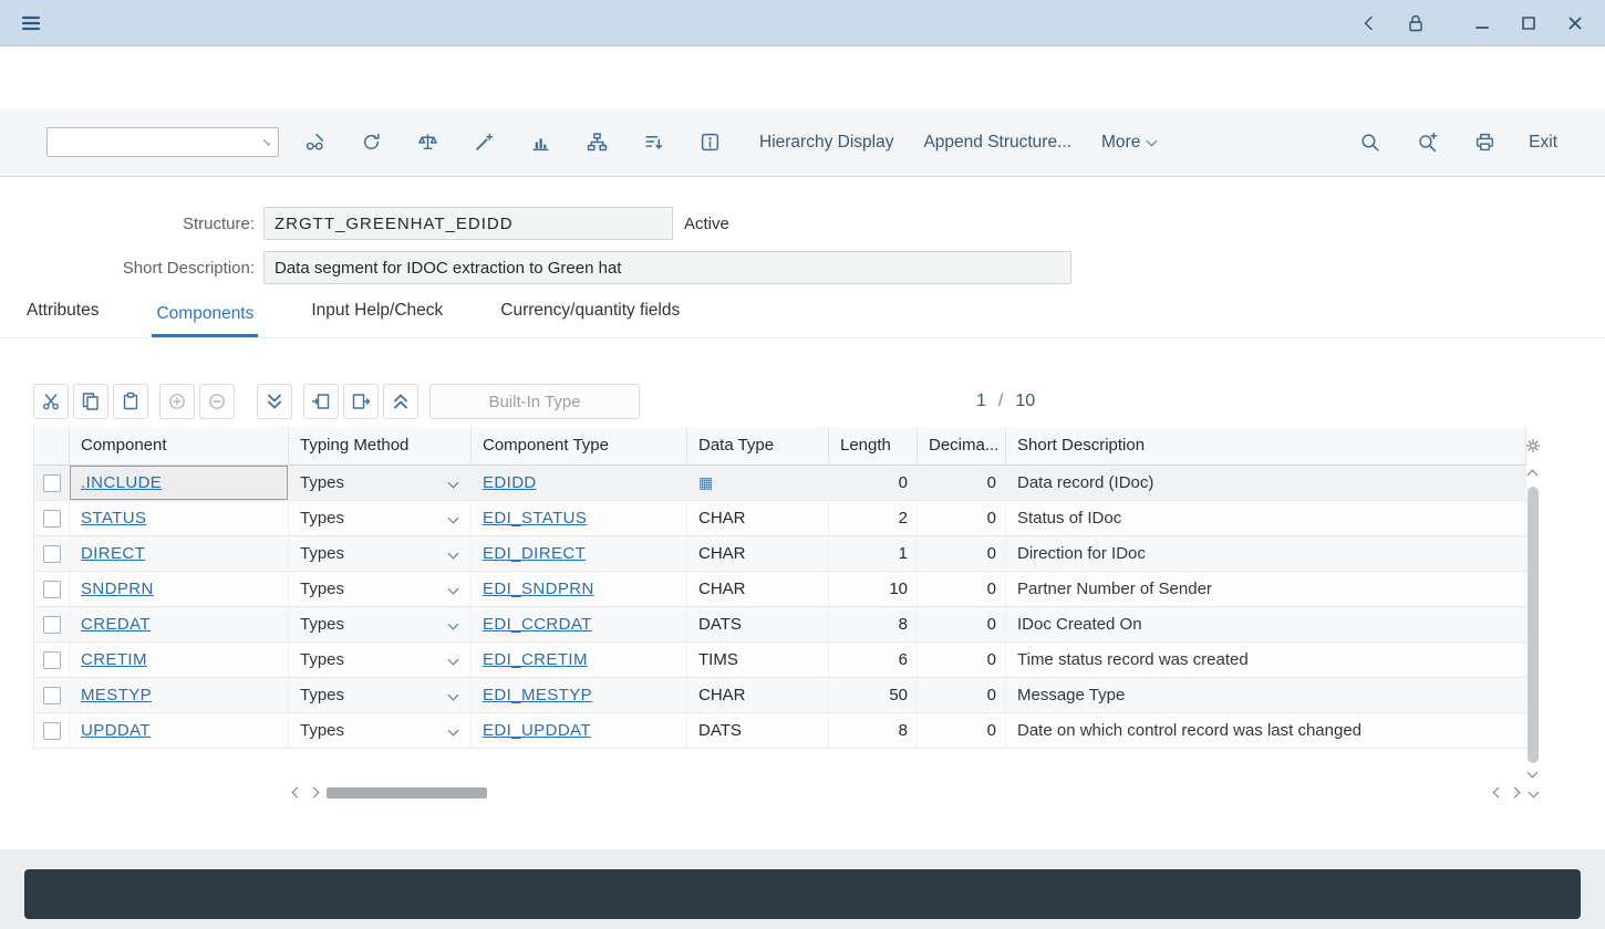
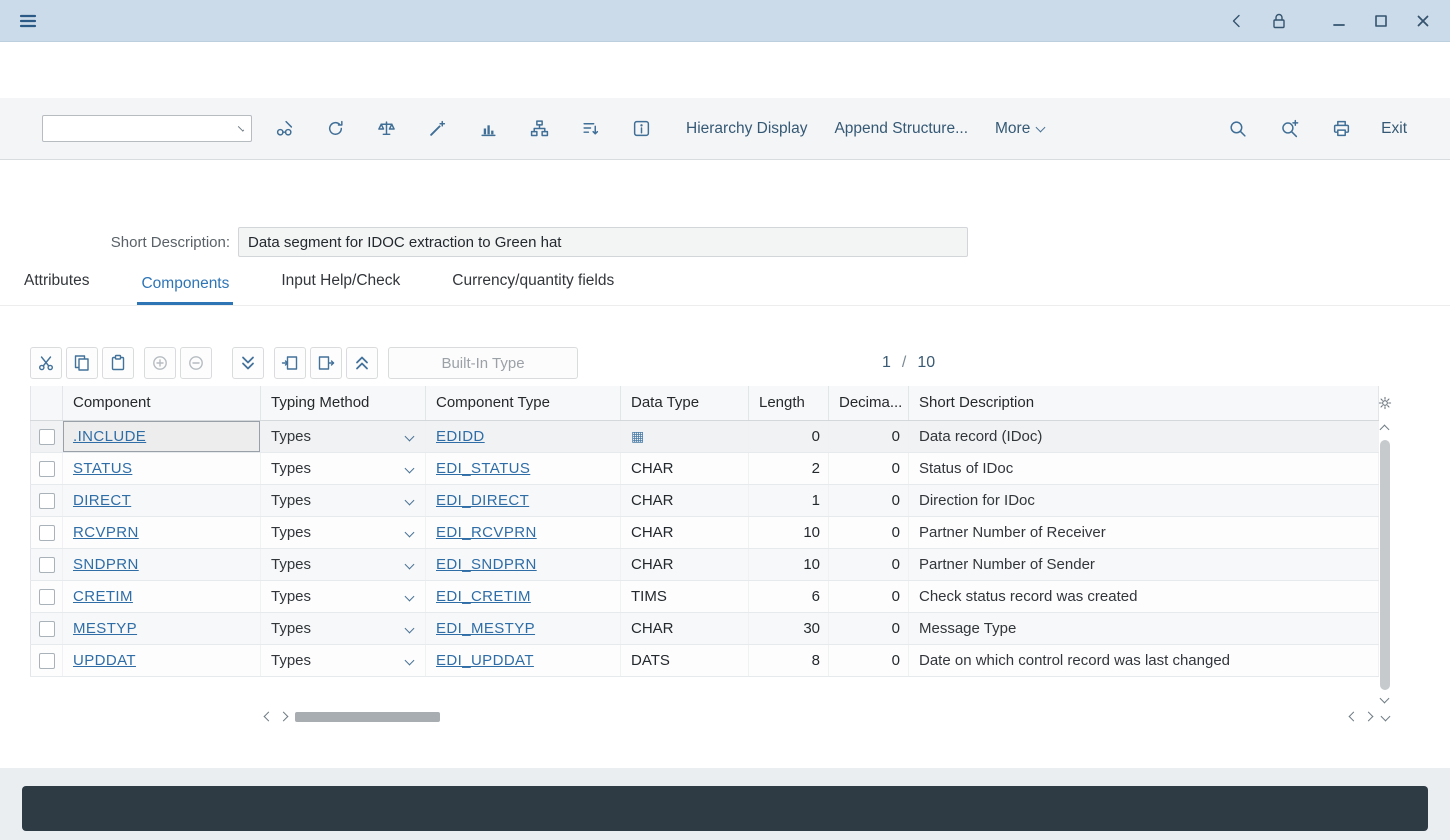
  Hierarchy Display
  Append Structure...
  More
  Exit
- Structure:
- ZRGTT_GREENHAT_EDIDD
- Active
  Short Description:
  Data segment for IDOC extraction to Green hat
  Attributes
  Components
  Input Help/Check
  Currency/quantity fields
  Built-In Type
  1
  /
  10
  	Component	Typing Method	Component Type	Data Type	Length	Decima...	Short Description
  	.INCLUDE	Types	EDIDD	▦	0	0	Data record (IDoc)
  	STATUS	Types	EDI_STATUS	CHAR	2	0	Status of IDoc
  	DIRECT	Types	EDI_DIRECT	CHAR	1	0	Direction for IDoc
+ 	RCVPRN	Types	EDI_RCVPRN	CHAR	10	0	Partner Number of Receiver
  	SNDPRN	Types	EDI_SNDPRN	CHAR	10	0	Partner Number of Sender
- 	CREDAT	Types	EDI_CCRDAT	DATS	8	0	IDoc Created On
- 	CRETIM	Types	EDI_CRETIM	TIMS	6	0	Time status record was created
+ 	CRETIM	Types	EDI_CRETIM	TIMS	6	0	Check status record was created
- 	MESTYP	Types	EDI_MESTYP	CHAR	50	0	Message Type
+ 	MESTYP	Types	EDI_MESTYP	CHAR	30	0	Message Type
  	UPDDAT	Types	EDI_UPDDAT	DATS	8	0	Date on which control record was last changed
